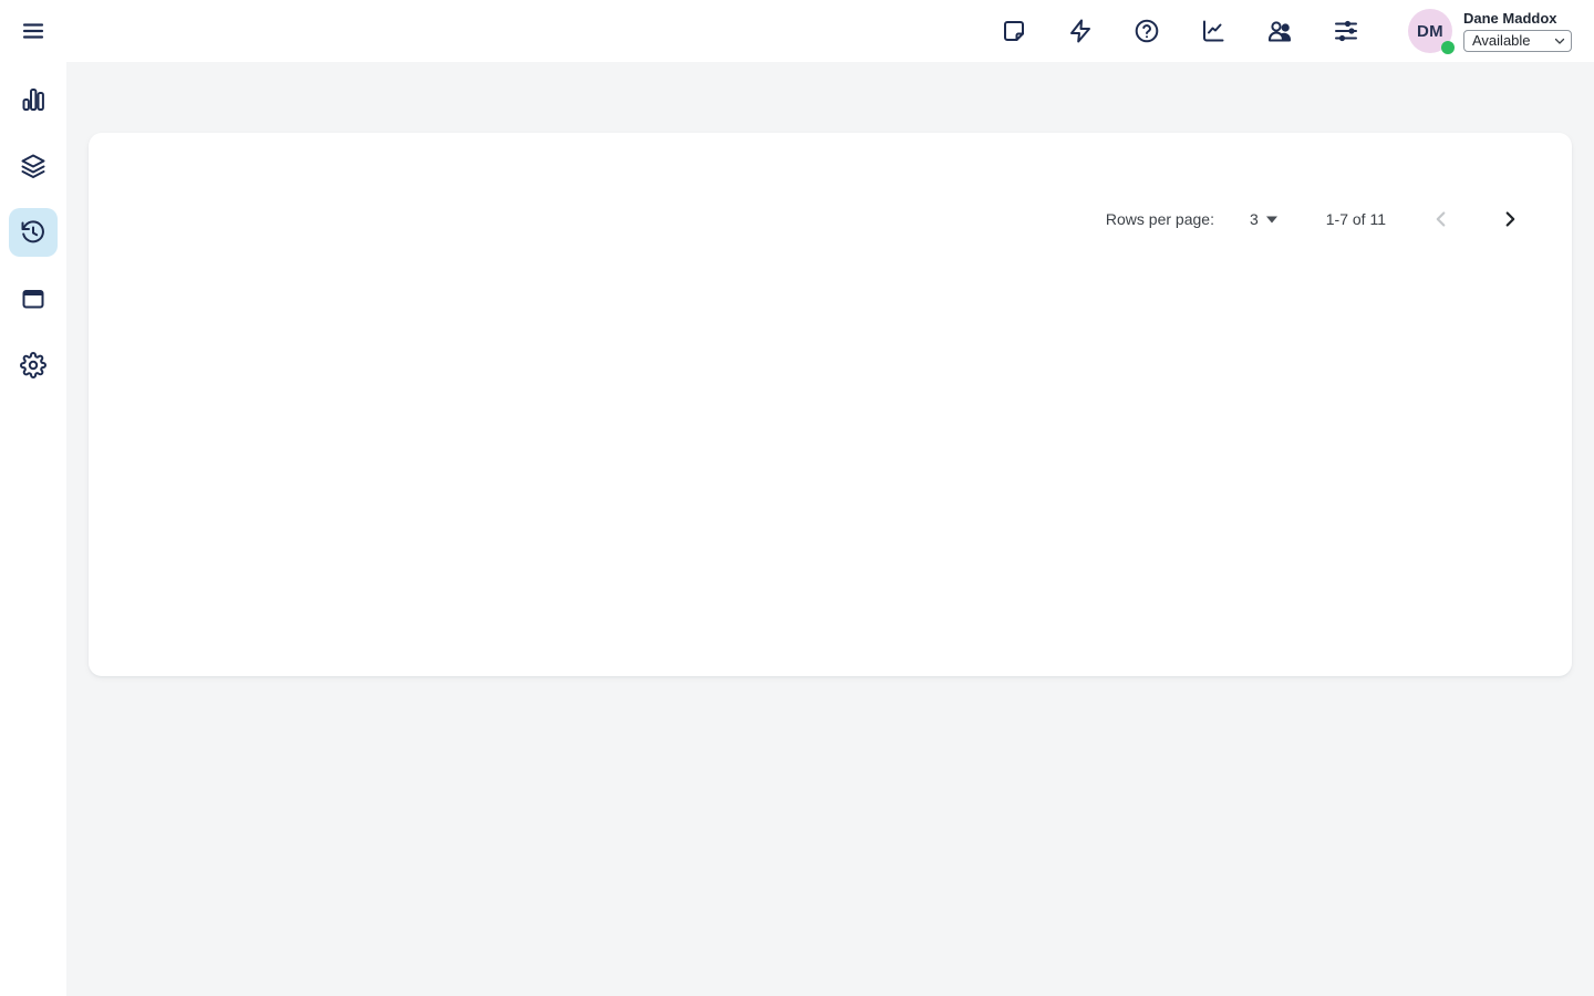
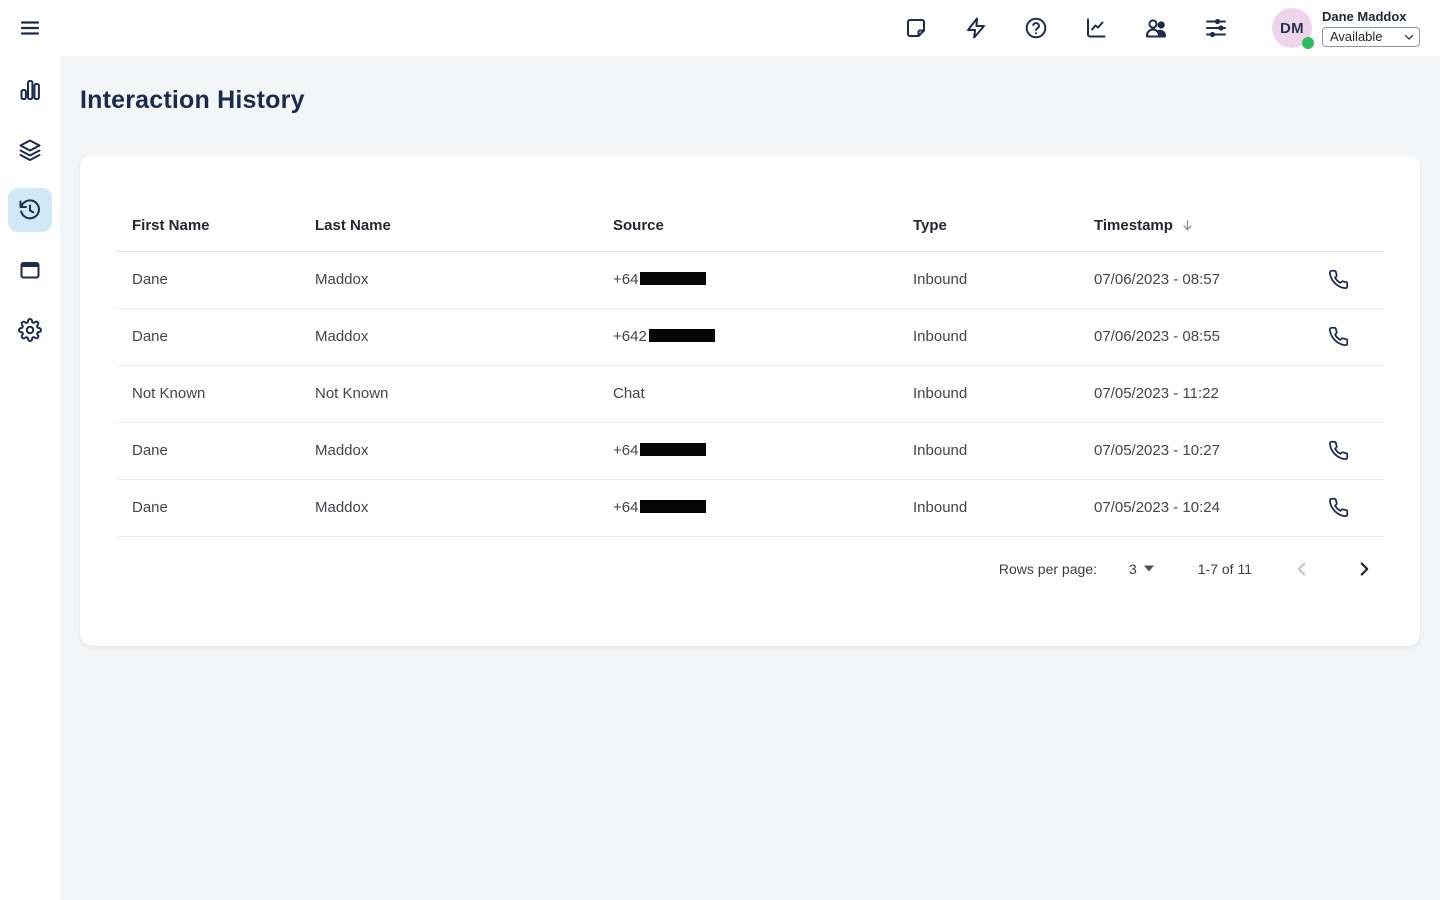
  DM
  Dane Maddox
  Available
+ Interaction History
+ First Name	Last Name	Source	Type	Timestamp
+ Dane	Maddox	+64	Inbound	07/06/2023 - 08:57
+ Dane	Maddox	+642	Inbound	07/06/2023 - 08:55
+ Not Known	Not Known	Chat	Inbound	07/05/2023 - 11:22
+ Dane	Maddox	+64	Inbound	07/05/2023 - 10:27
+ Dane	Maddox	+64	Inbound	07/05/2023 - 10:24
  Rows per page:
  3
  1-7 of 11
